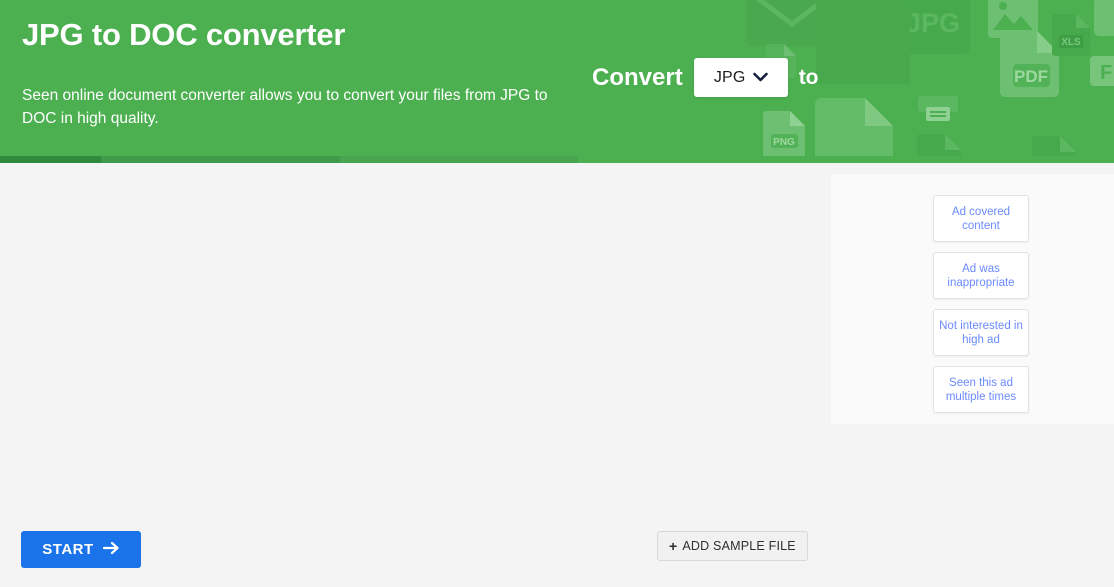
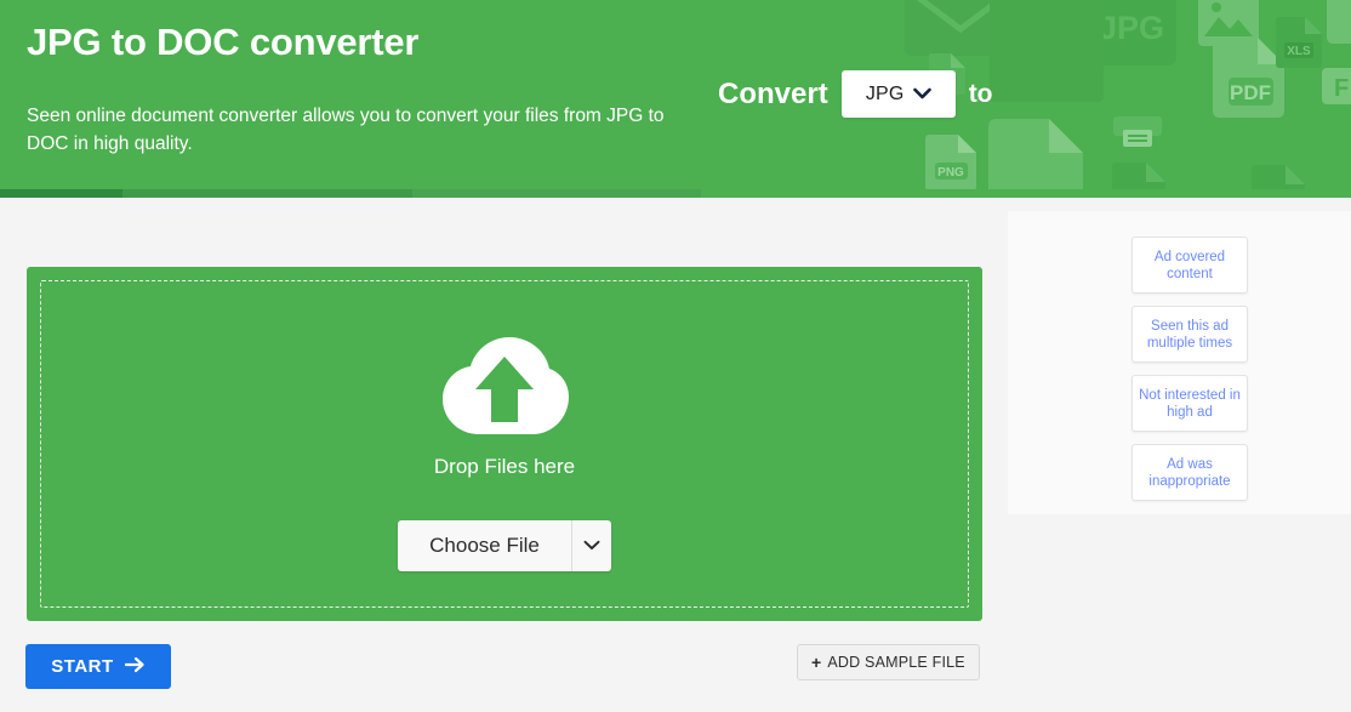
  PDF
  XLS
  F
  PNG
  JPG to DOC converter
  Seen online document converter allows you to convert your files from JPG to DOC in high quality.
  Convert
  JPG
  to
+ Drop Files here
+ Choose File
  START
  +
  ADD SAMPLE FILE
  Ad covered content
- Ad was inappropriate
+ Seen this ad multiple times
  Not interested in high ad
- Seen this ad multiple times
+ Ad was inappropriate
